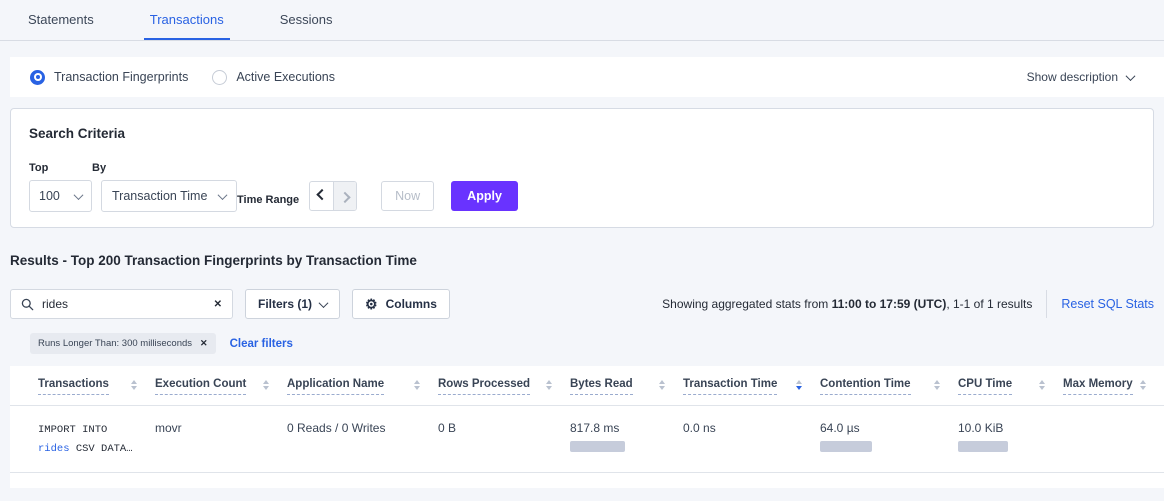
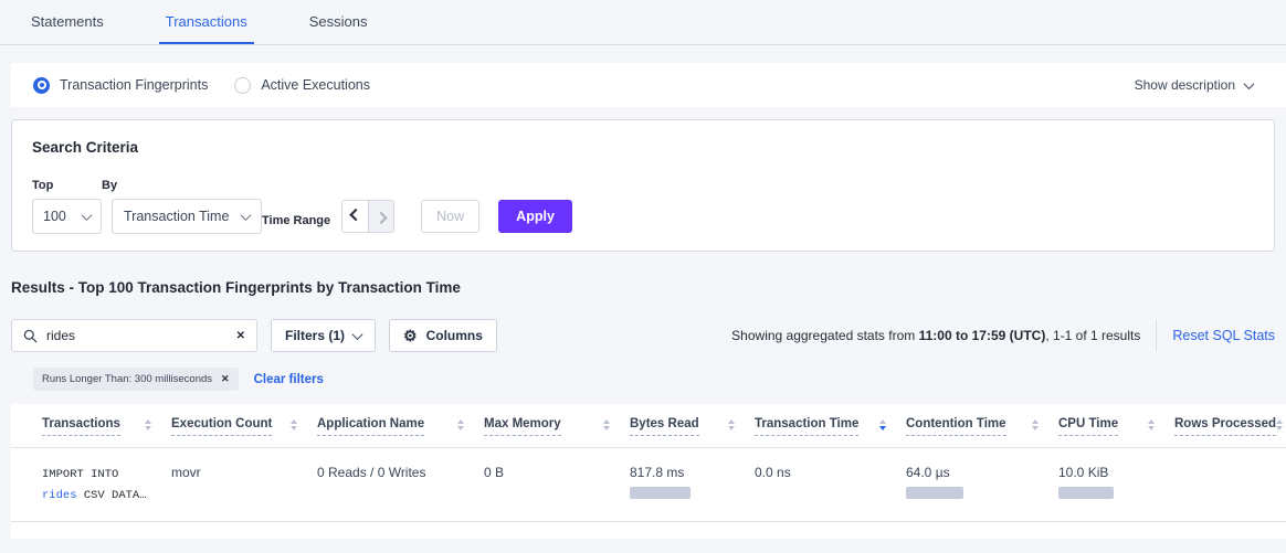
  Statements
  Transactions
  Sessions
  Transaction Fingerprints
  Active Executions
  Show description
  Search Criteria
  Top
  100
  By
  Transaction Time
  Time Range
  Now
  Apply
- Results - Top 200 Transaction Fingerprints by Transaction Time
+ Results - Top 100 Transaction Fingerprints by Transaction Time
  rides
  ✕
  Filters (1)
  ⚙
  Columns
  Showing aggregated stats from 11:00 to 17:59 (UTC), 1-1 of 1 results
  Reset SQL Stats
  Runs Longer Than: 300 milliseconds
  ✕
  Clear filters
  Transactions
  Execution Count
  Application Name
- Rows Processed
+ Max Memory
  Bytes Read
  Transaction Time
  Contention Time
  CPU Time
- Max Memory
+ Rows Processed
  IMPORT INTO
  rides CSV DATA…
  movr
  0 Reads / 0 Writes
  0 B
  817.8 ms
  0.0 ns
  64.0 µs
  10.0 KiB
